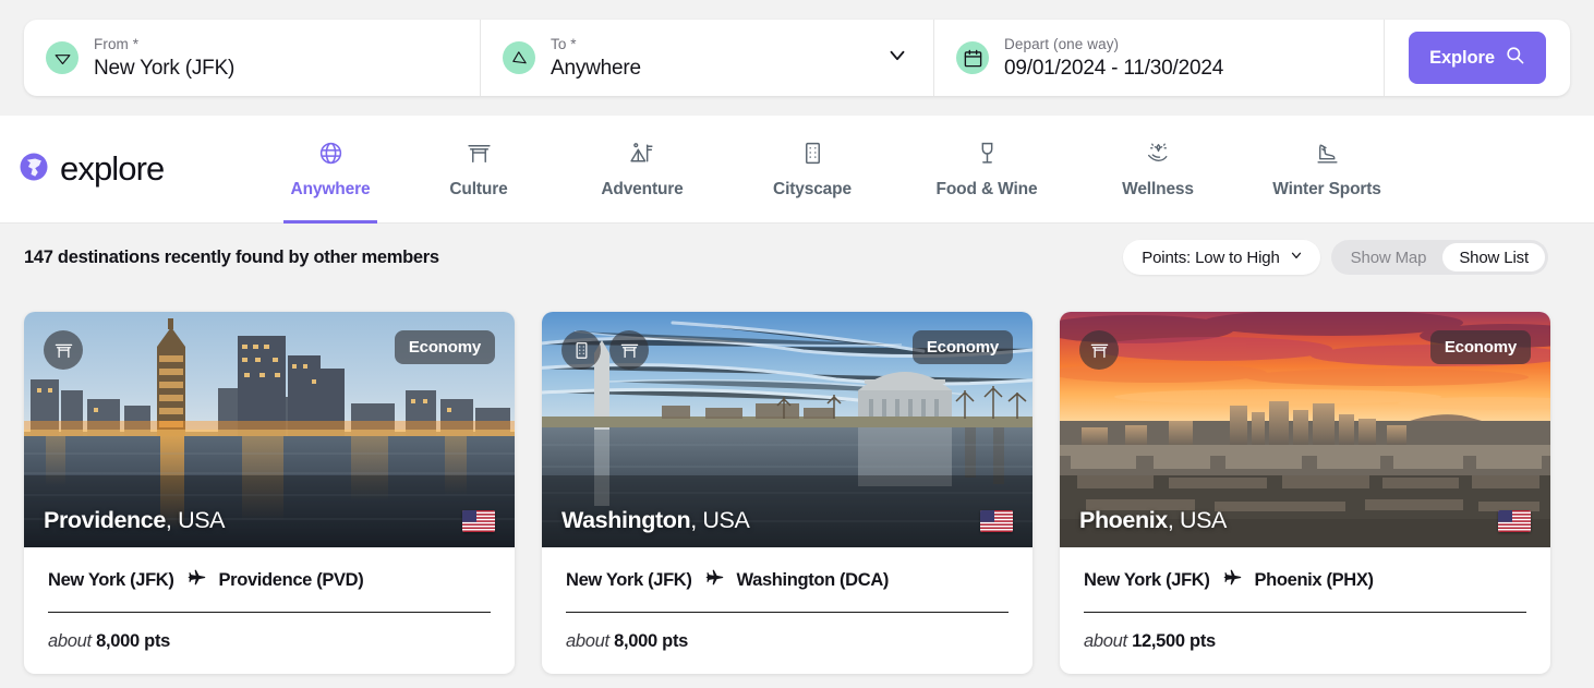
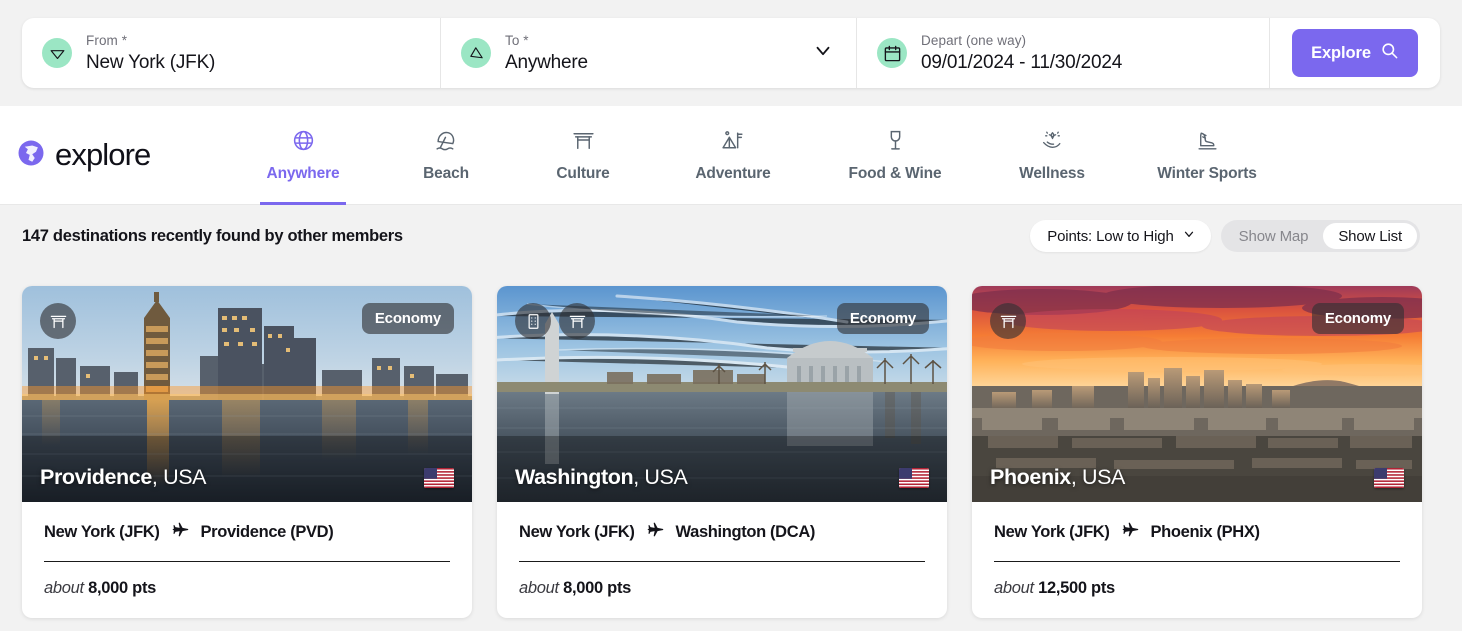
  From *
  New York (JFK)
  To *
  Anywhere
  Depart (one way)
  09/01/2024 - 11/30/2024
  Explore
  explore
  Anywhere
+ Beach
  Culture
  Adventure
- Cityscape
  Food & Wine
  Wellness
  Winter Sports
  147 destinations recently found by other members
  Points: Low to High
  Show Map
  Show List
  Economy
  Providence, USA
  New York (JFK)
  Providence (PVD)
  about 8,000 pts
  Economy
  Washington, USA
  New York (JFK)
  Washington (DCA)
  about 8,000 pts
  Economy
  Phoenix, USA
  New York (JFK)
  Phoenix (PHX)
  about 12,500 pts
